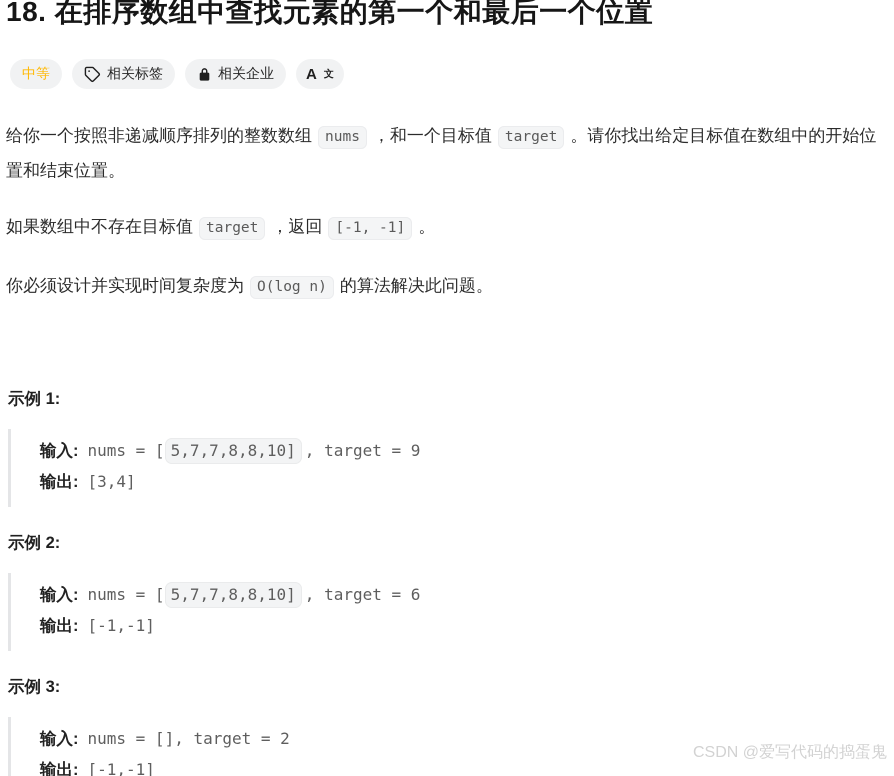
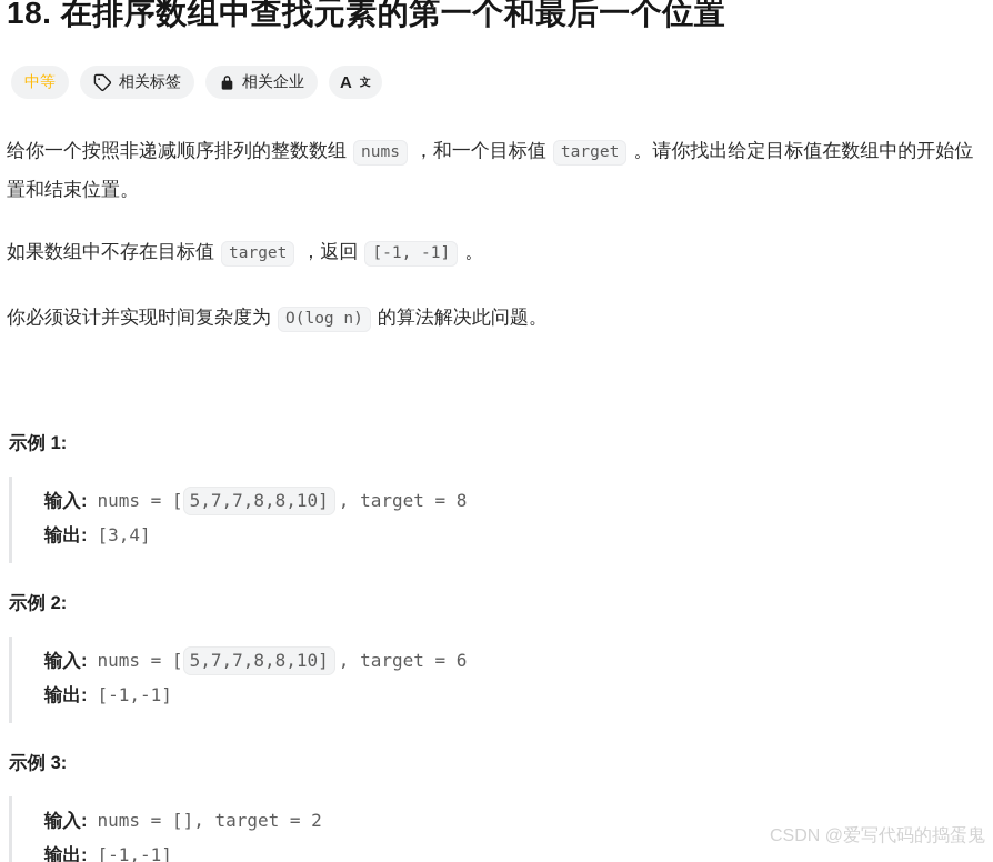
  18. 在排序数组中查找元素的第一个和最后一个位置
  中等
  相关标签
  相关企业
  A
  文
  给你一个按照非递减顺序排列的整数数组 nums ，和一个目标值 target 。请你找出给定目标值在数组中的开始位置和结束位置。
  如果数组中不存在目标值 target ，返回 [-1, -1] 。
  你必须设计并实现时间复杂度为 O(log n) 的算法解决此问题。
  示例 1:
- 输入: nums = [ 5,7,7,8,8,10] , target = 9
+ 输入: nums = [ 5,7,7,8,8,10] , target = 8
  输出: [3,4]
  示例 2:
  输入: nums = [ 5,7,7,8,8,10] , target = 6
  输出: [-1,-1]
  示例 3:
  输入: nums = [], target = 2
  输出: [-1,-1]
  CSDN @爱写代码的捣蛋鬼
